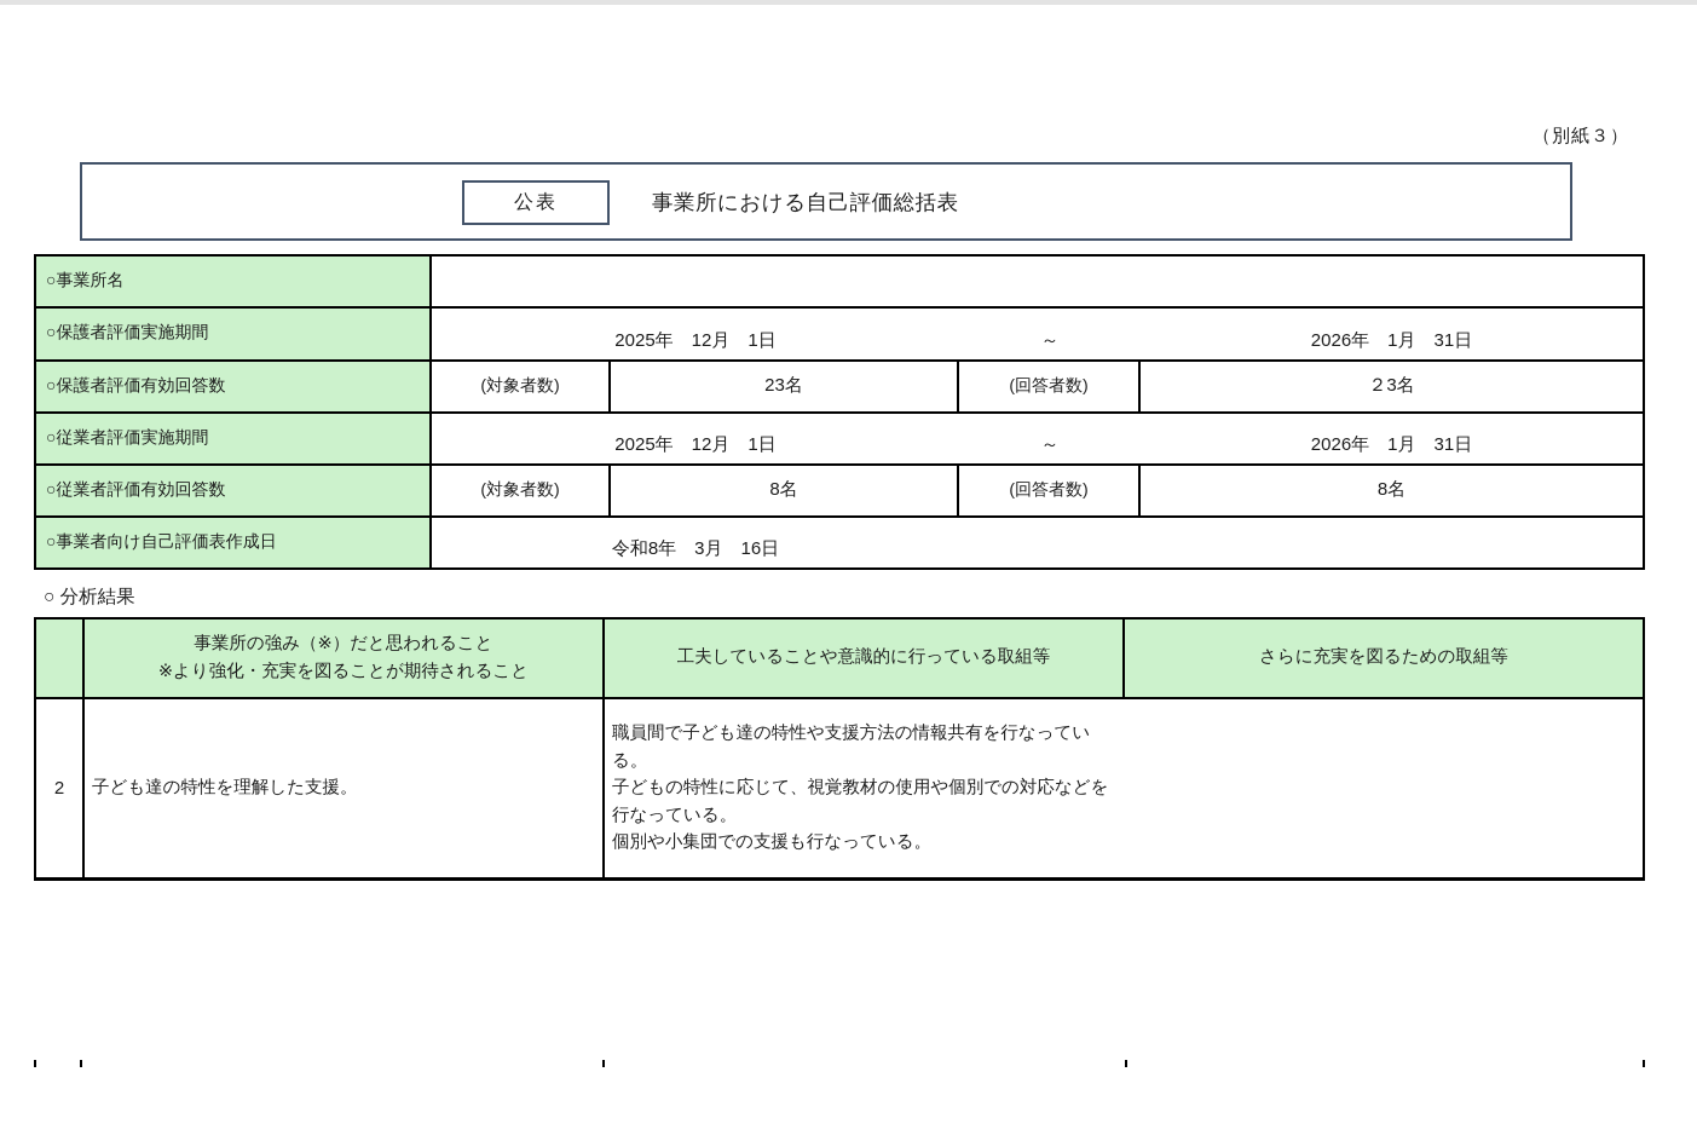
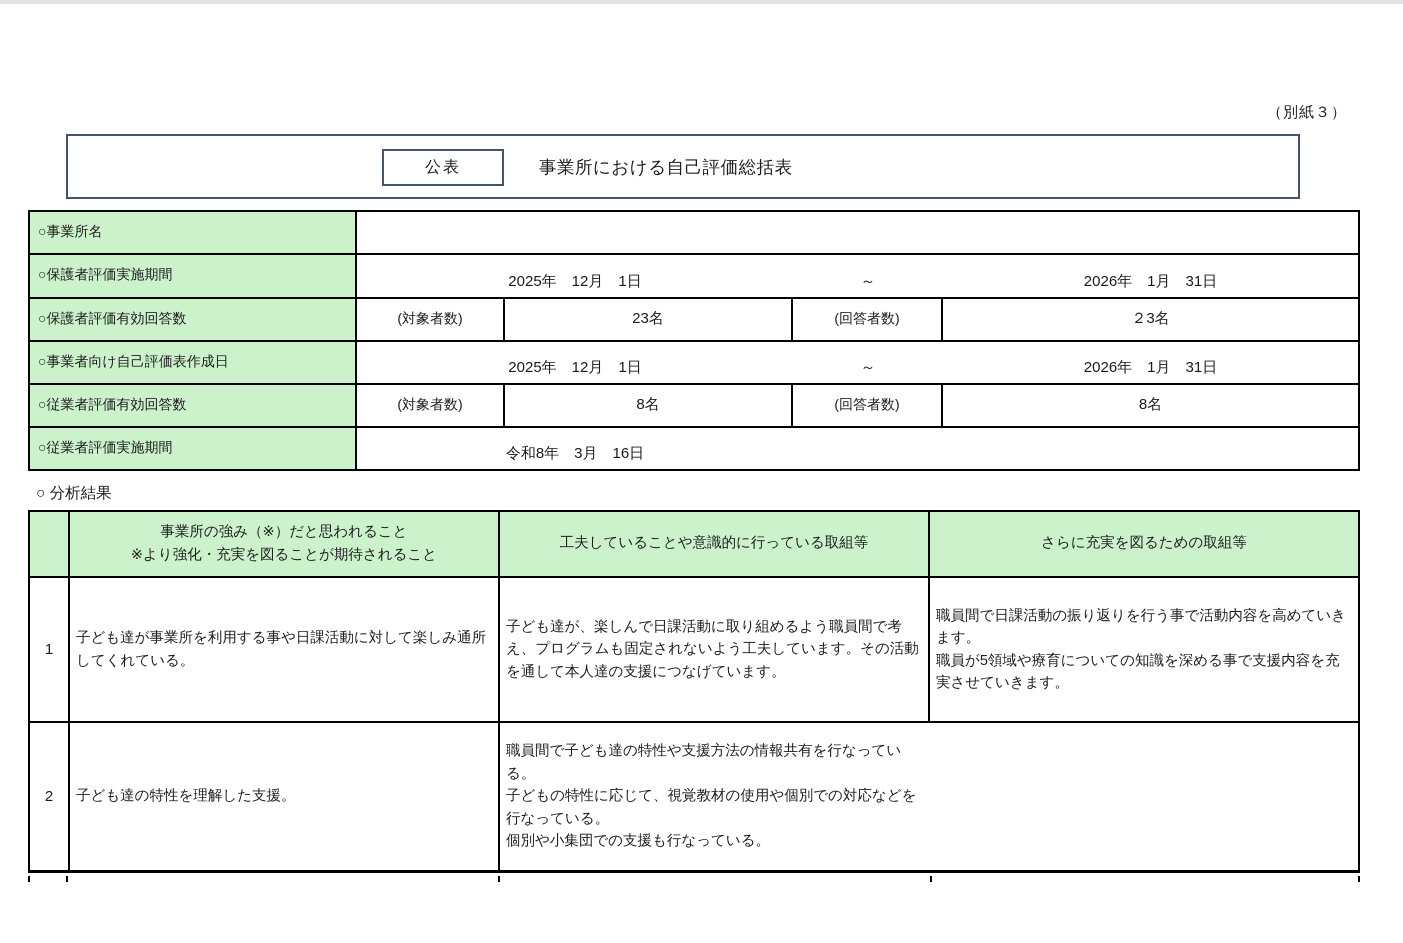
  （別紙３）
  公表
  事業所における自己評価総括表
  ○事業所名
  ○保護者評価実施期間
  2025年 12月 1日
  ～
  2026年 1月 31日
  ○保護者評価有効回答数
  (対象者数)
  23名
  (回答者数)
  ２3名
- ○従業者評価実施期間
+ ○事業者向け自己評価表作成日
  2025年 12月 1日
  ～
  2026年 1月 31日
  ○従業者評価有効回答数
  (対象者数)
  8名
  (回答者数)
  8名
- ○事業者向け自己評価表作成日
+ ○従業者評価実施期間
  令和8年 3月 16日
  ○ 分析結果
  事業所の強み（※）だと思われること
  ※より強化・充実を図ることが期待されること
  工夫していることや意識的に行っている取組等
  さらに充実を図るための取組等
+ 1
+ 子ども達が事業所を利用する事や日課活動に対して楽しみ通所してくれている。
+ 子ども達が、楽しんで日課活動に取り組めるよう職員間で考え、プログラムも固定されないよう工夫しています。その活動を通して本人達の支援につなげています。
+ 職員間で日課活動の振り返りを行う事で活動内容を高めていきます。
+ 職員が5領域や療育についての知識を深める事で支援内容を充実させていきます。
  2
  子ども達の特性を理解した支援。
  職員間で子ども達の特性や支援方法の情報共有を行なっている。
  子どもの特性に応じて、視覚教材の使用や個別での対応などを行なっている。
  個別や小集団での支援も行なっている。
